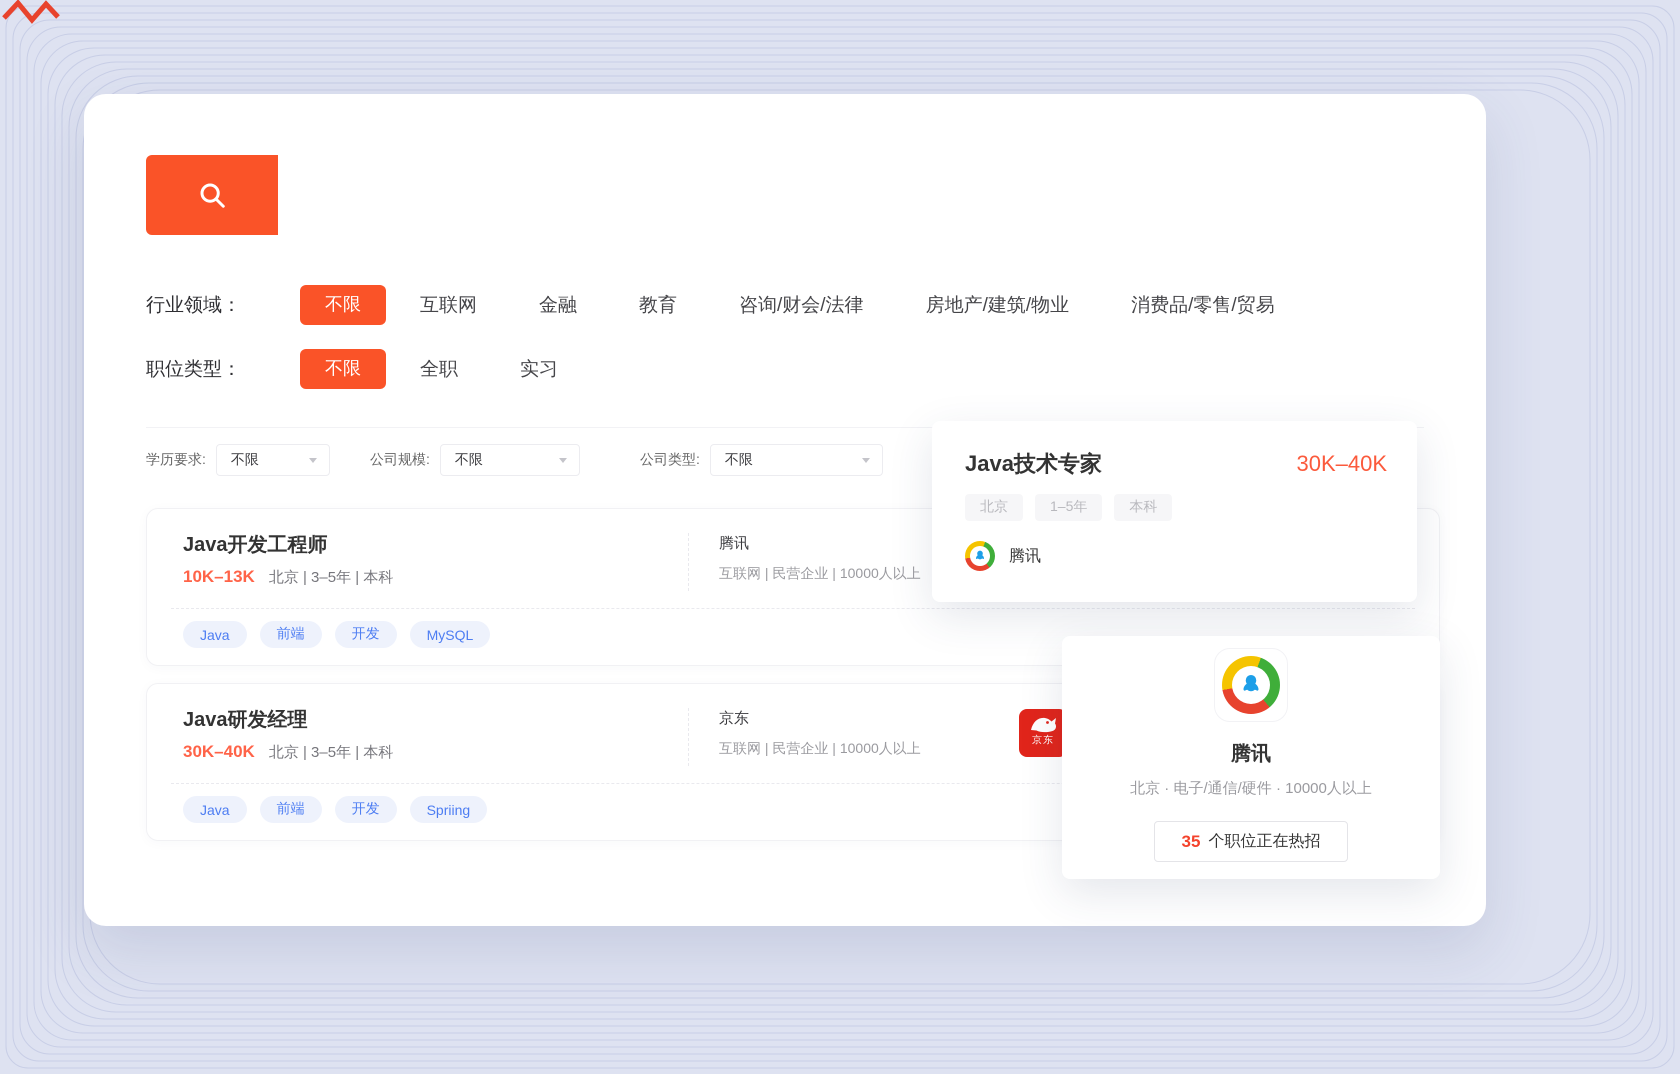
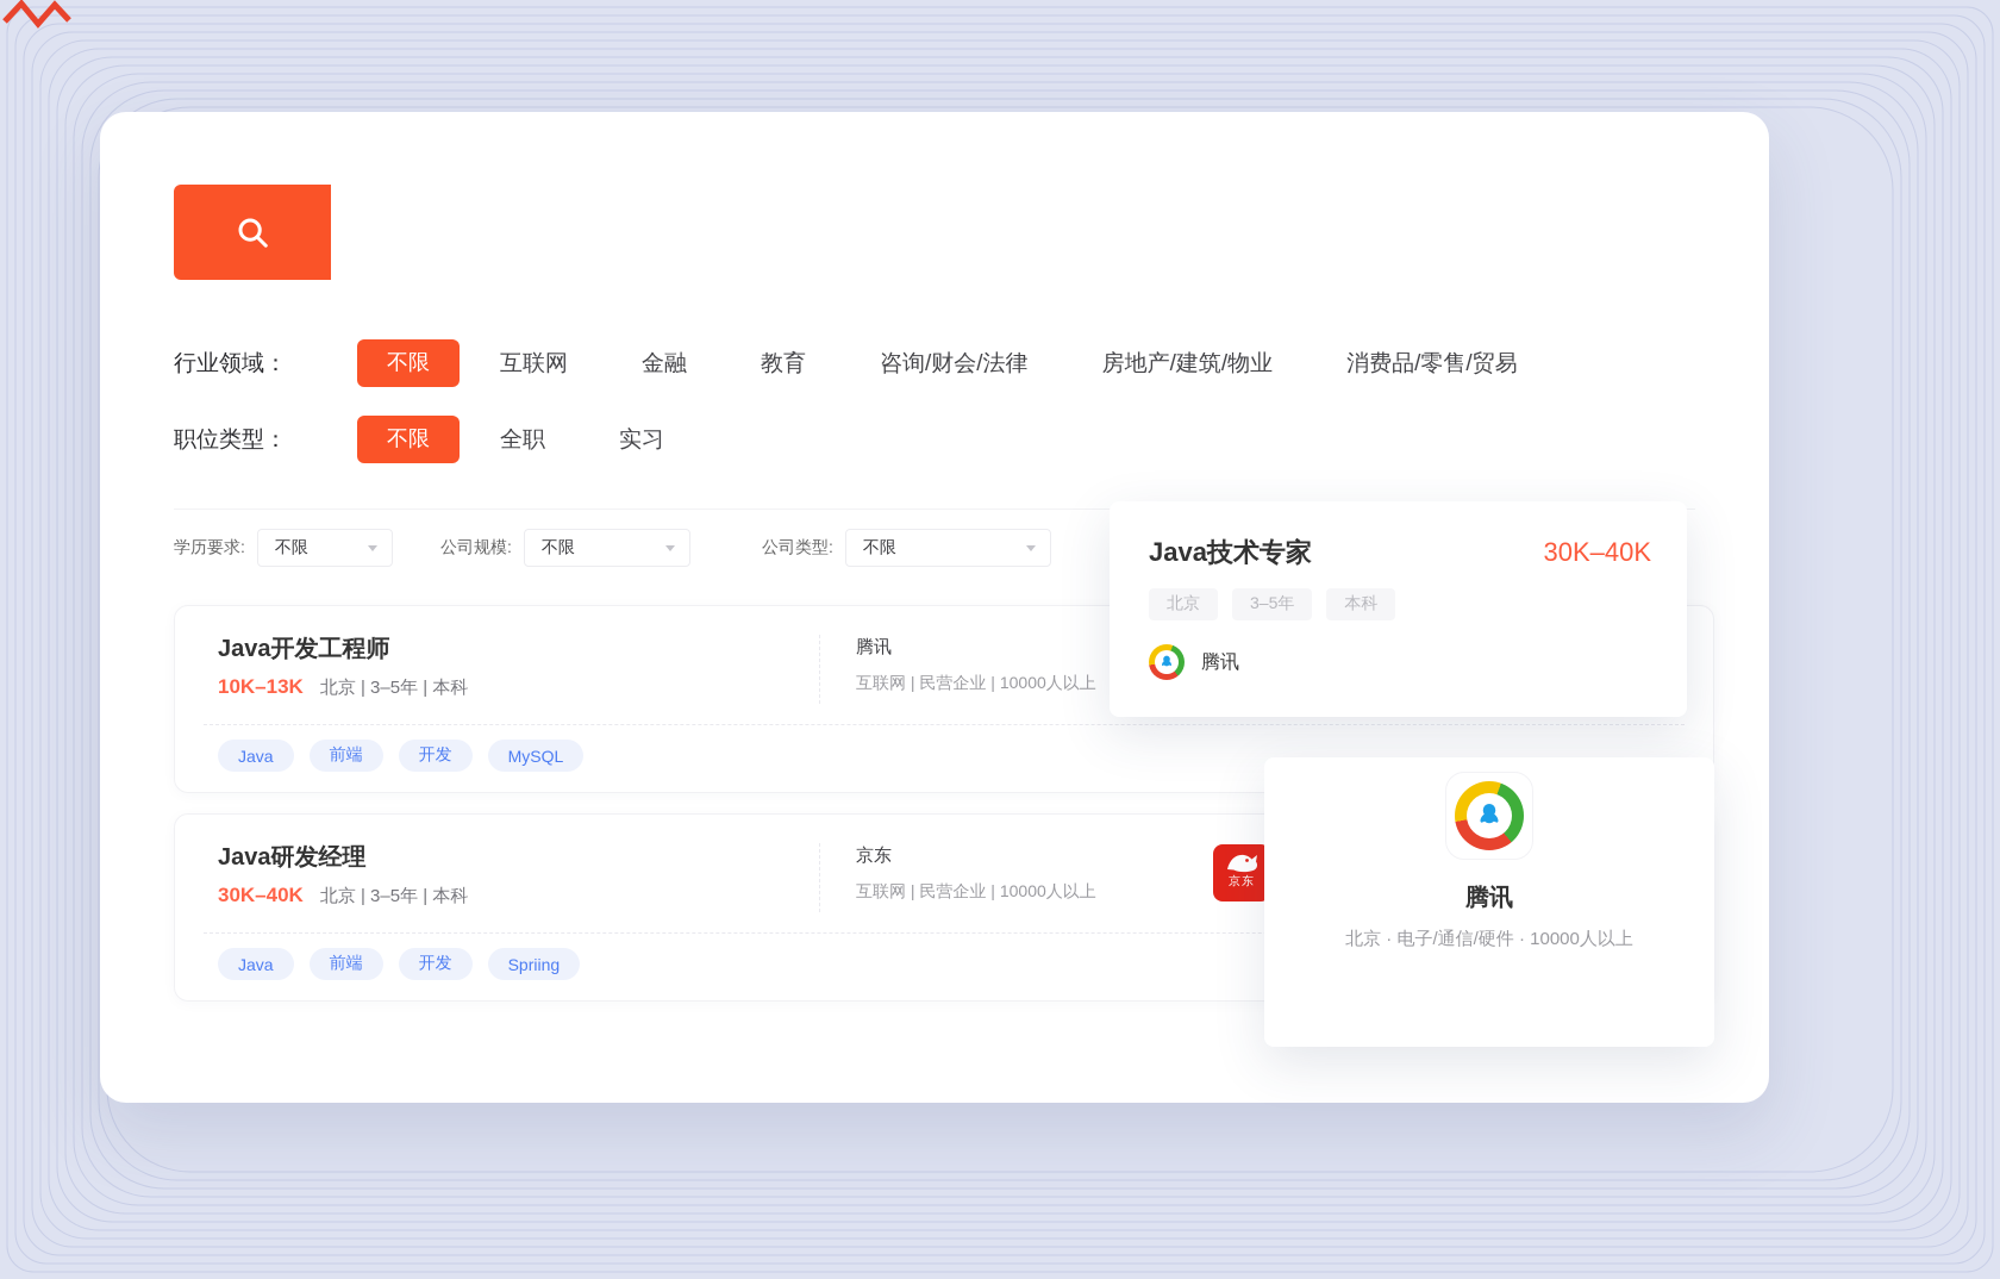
  行业领域：
  不限
  互联网
  金融
  教育
  咨询/财会/法律
  房地产/建筑/物业
  消费品/零售/贸易
  职位类型：
  不限
  全职
  实习
  学历要求:
  不限
  公司规模:
  不限
  公司类型:
  不限
  Java开发工程师
  10K–13K
  北京 | 3–5年 | 本科
  腾讯
  互联网 | 民营企业 | 10000人以上
  Java
  前端
  开发
  MySQL
  Java研发经理
  30K–40K
  北京 | 3–5年 | 本科
  京东
  互联网 | 民营企业 | 10000人以上
  京东
  Java
  前端
  开发
  Spriing
  Java技术专家
  30K–40K
  北京
- 1–5年
+ 3–5年
  本科
  腾讯
  腾讯
  北京 · 电子/通信/硬件 · 10000人以上
- 35
- 个职位正在热招
